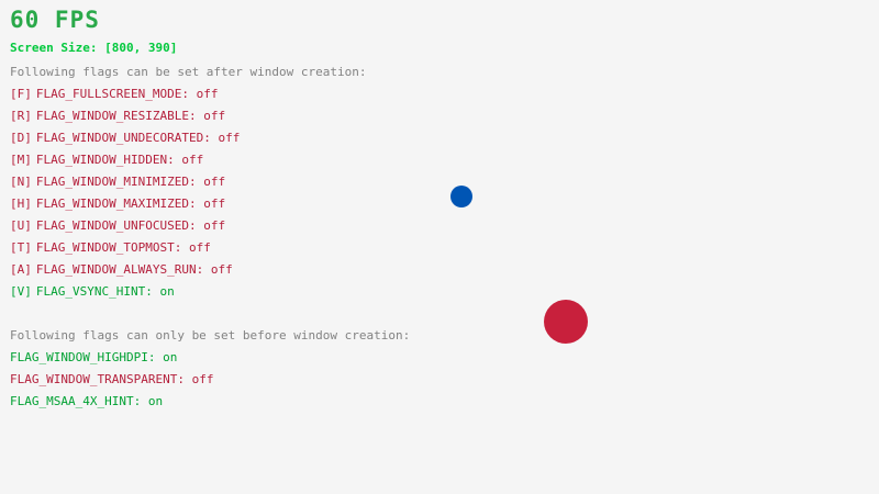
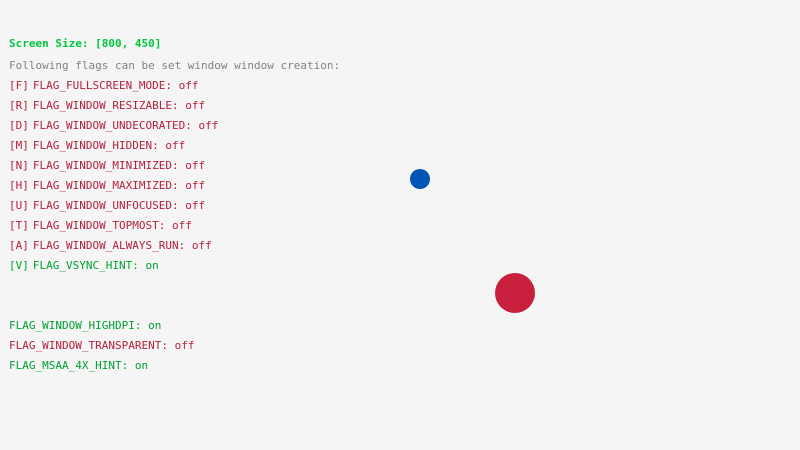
- 60 FPS
- Screen Size: [800, 390]
+ Screen Size: [800, 450]
- Following flags can be set after window creation:
+ Following flags can be set window window creation:
  [F] FLAG_FULLSCREEN_MODE: off
  [R] FLAG_WINDOW_RESIZABLE: off
  [D] FLAG_WINDOW_UNDECORATED: off
  [M] FLAG_WINDOW_HIDDEN: off
  [N] FLAG_WINDOW_MINIMIZED: off
  [H] FLAG_WINDOW_MAXIMIZED: off
  [U] FLAG_WINDOW_UNFOCUSED: off
  [T] FLAG_WINDOW_TOPMOST: off
  [A] FLAG_WINDOW_ALWAYS_RUN: off
  [V] FLAG_VSYNC_HINT: on
- Following flags can only be set before window creation:
  FLAG_WINDOW_HIGHDPI: on
  FLAG_WINDOW_TRANSPARENT: off
  FLAG_MSAA_4X_HINT: on
